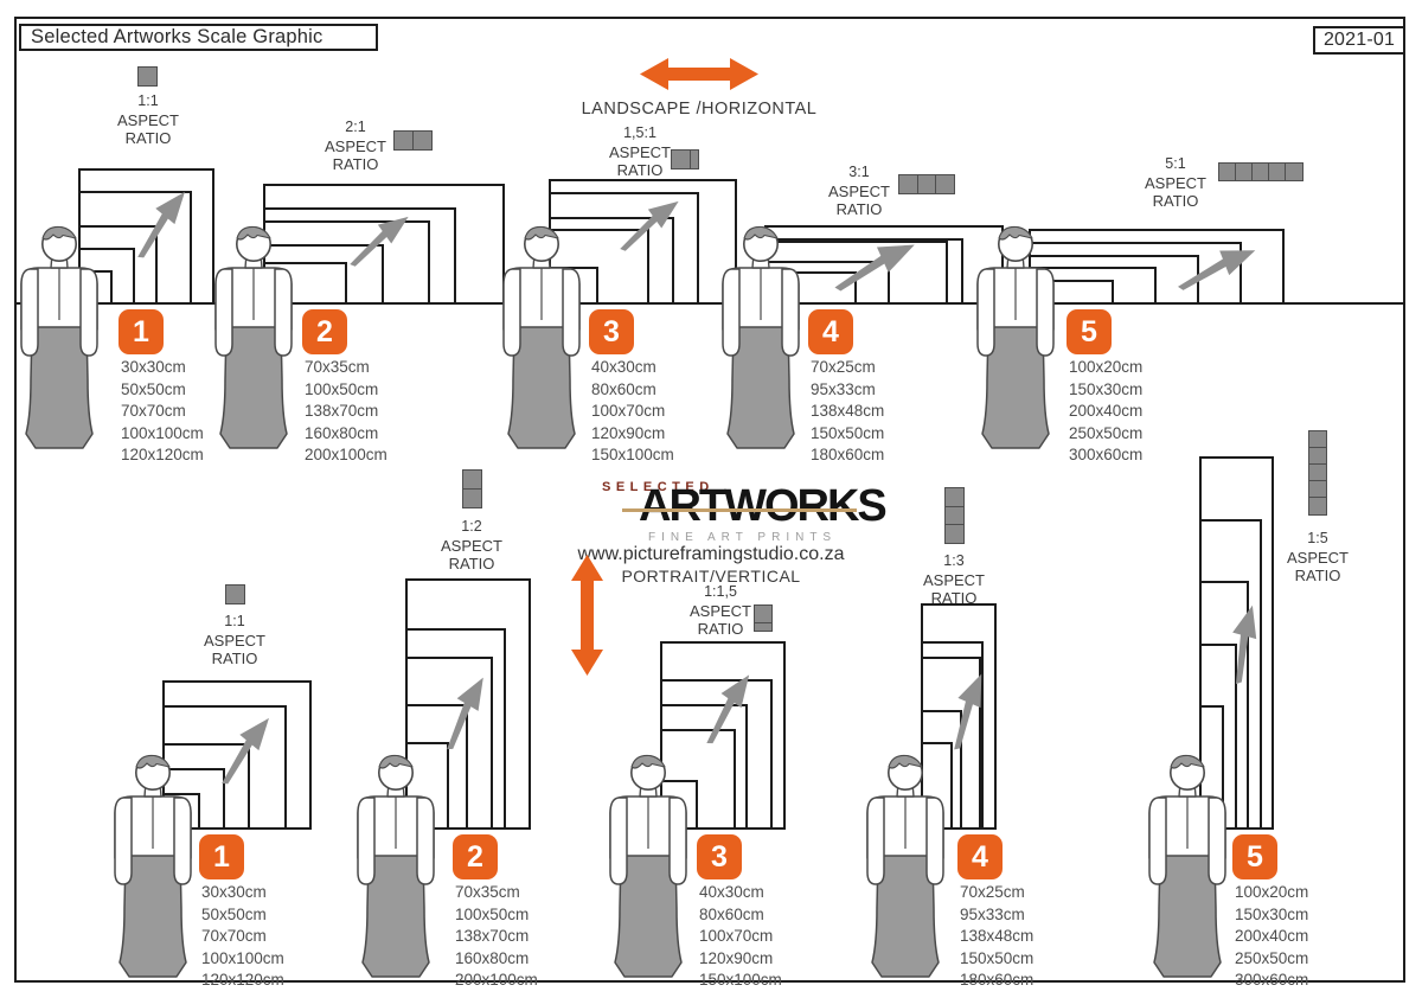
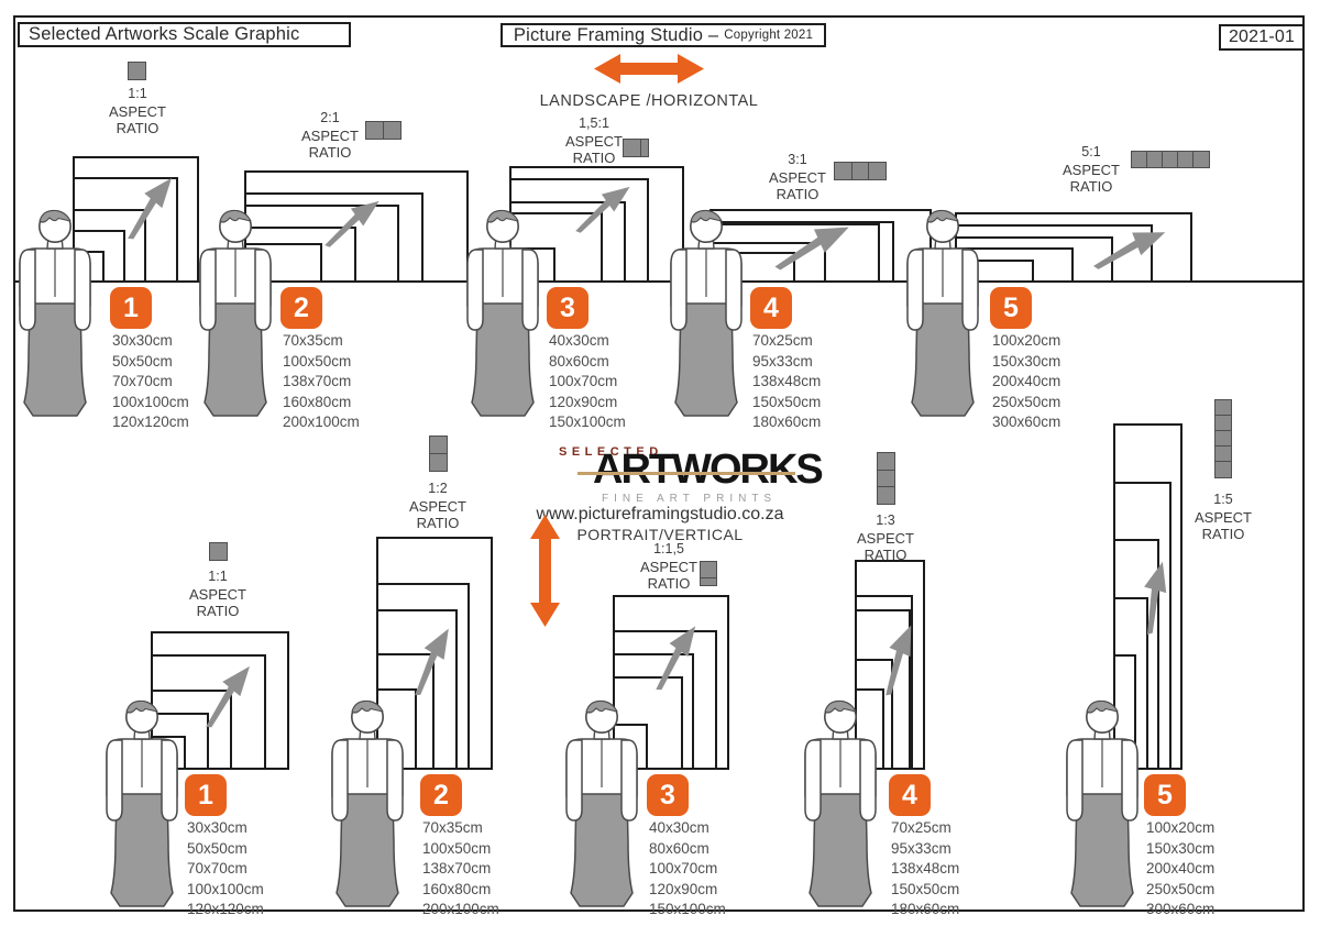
  Selected Artworks Scale Graphic
+ Picture Framing Studio –
+ Copyright 2021
  2021-01
  LANDSCAPE /HORIZONTAL
  SELECTED
  ARTWORKS
  FINE ART PRINTS
  www.pictureframingstudio.co.za
  PORTRAIT/VERTICAL
  1
  30x30cm
  50x50cm
  70x70cm
  100x100cm
  120x120cm
  1:1
  ASPECT
  RATIO
  2
  70x35cm
  100x50cm
  138x70cm
  160x80cm
  200x100cm
  2:1
  ASPECT
  RATIO
  3
  40x30cm
  80x60cm
  100x70cm
  120x90cm
  150x100cm
  1,5:1
  ASPECT
  RATIO
  4
  70x25cm
  95x33cm
  138x48cm
  150x50cm
  180x60cm
  3:1
  ASPECT
  RATIO
  5
  100x20cm
  150x30cm
  200x40cm
  250x50cm
  300x60cm
  5:1
  ASPECT
  RATIO
  1
  30x30cm
  50x50cm
  70x70cm
  100x100cm
  120x120cm
  1:1
  ASPECT
  RATIO
  2
  70x35cm
  100x50cm
  138x70cm
  160x80cm
  200x100cm
  1:2
  ASPECT
  RATIO
  3
  40x30cm
  80x60cm
  100x70cm
  120x90cm
  150x100cm
  1:1,5
  ASPECT
  RATIO
  4
  70x25cm
  95x33cm
  138x48cm
  150x50cm
  180x60cm
  1:3
  ASPECT
  RATIO
  5
  100x20cm
  150x30cm
  200x40cm
  250x50cm
  300x60cm
  1:5
  ASPECT
  RATIO
